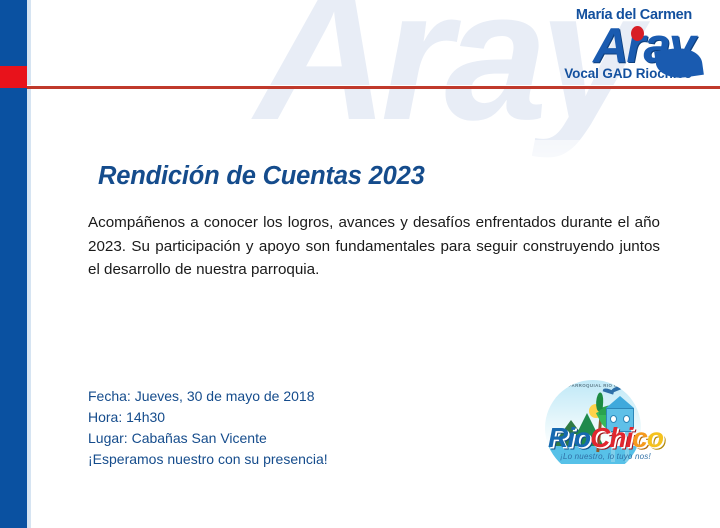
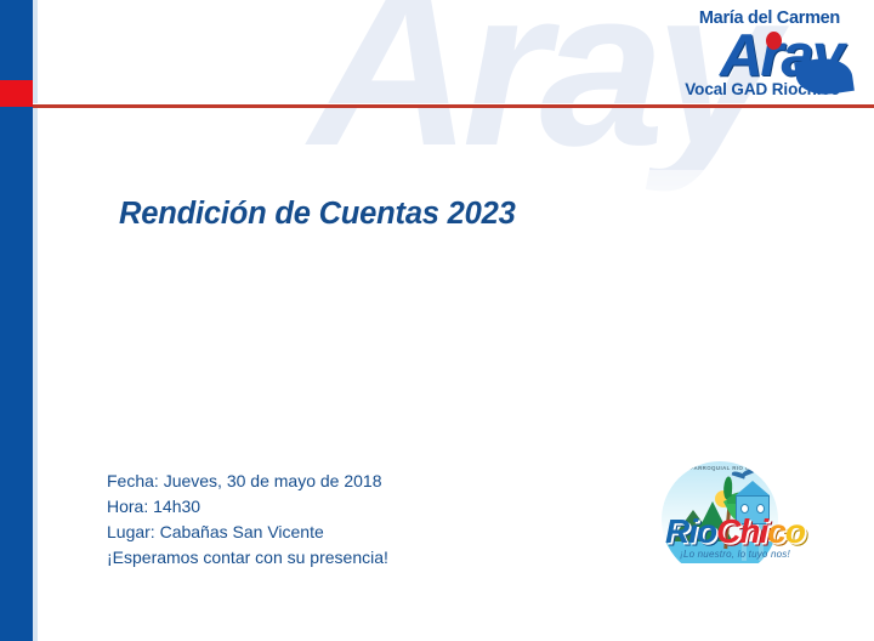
  Aray
  María del Carmen
  Aray
  Vocal GAD Rioc
  Rendición de Cuentas 2023
- Acompáñenos a conocer los logros, avances y desafíos enfrentados durante el año 2023. Su participación y apoyo son fundamentales para seguir construyendo juntos el desarrollo de nuestra parroquia.
  Fecha: Jueves, 30 de mayo de 2018
  Hora: 14h30
  Lugar: Cabañas San Vicente
- ¡Esperamos nuestro con su presencia!
+ ¡Esperamos contar con su presencia!
  RioChico
  ¡Lo nuestro, lo tuyo nos!
